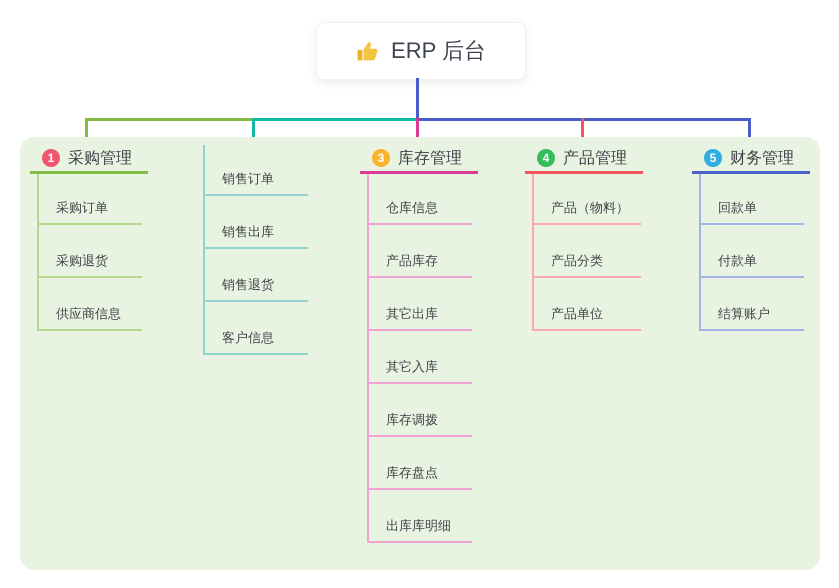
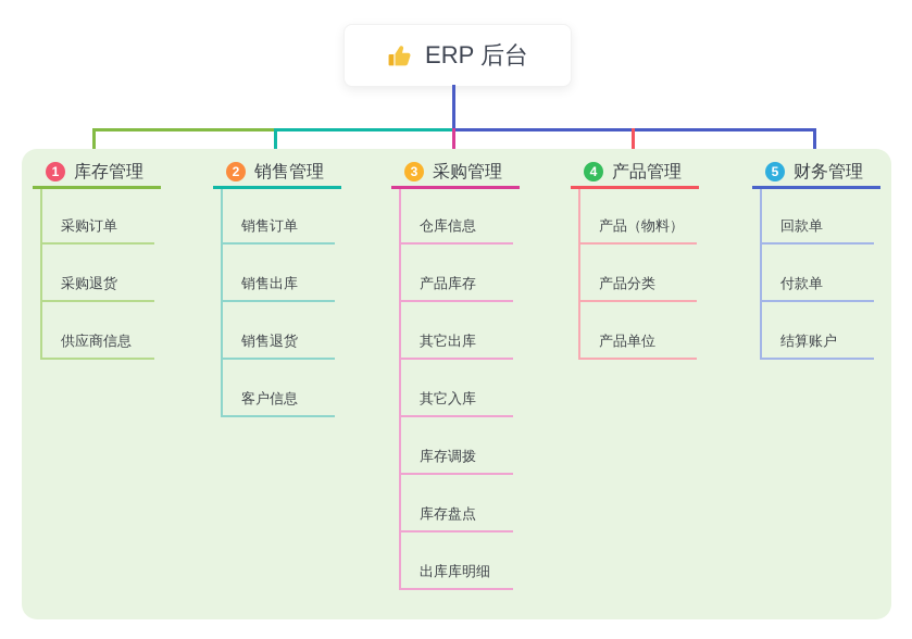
  ERP 后台
  1
- 采购管理
+ 库存管理
  采购订单
  采购退货
  供应商信息
+ 2
+ 销售管理
  销售订单
  销售出库
  销售退货
  客户信息
  3
- 库存管理
+ 采购管理
  仓库信息
  产品库存
  其它出库
  其它入库
  库存调拨
  库存盘点
  出库库明细
  4
  产品管理
  产品（物料）
  产品分类
  产品单位
  5
  财务管理
  回款单
  付款单
  结算账户
